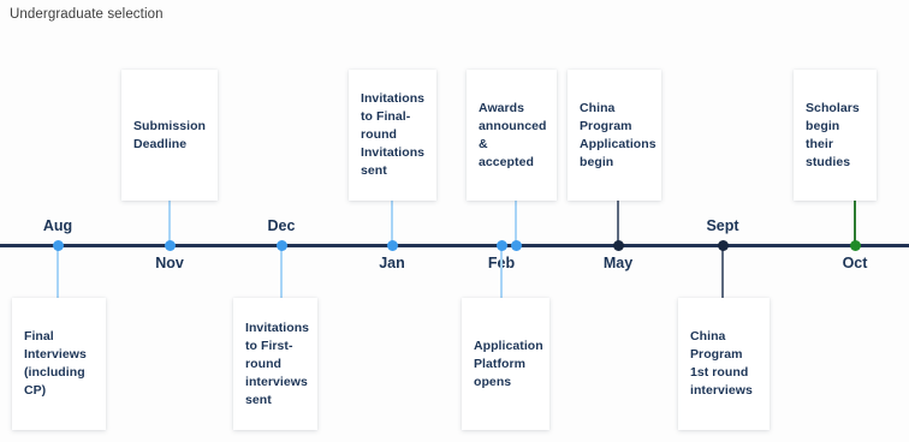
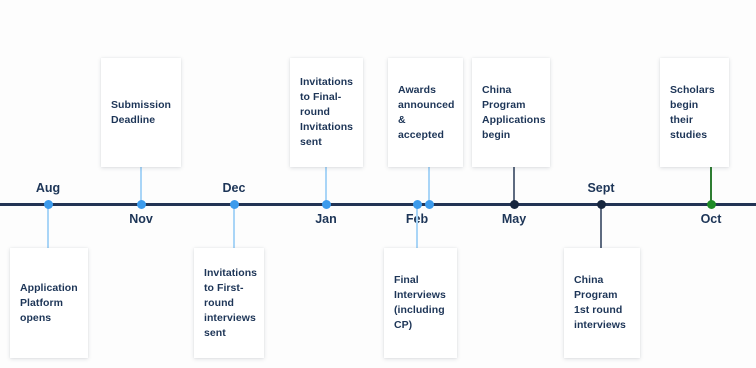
- Undergraduate selection
  Aug
  Nov
  Dec
  Jan
  May
  Sept
  Oct
  Submission Deadline
  Invitations to Final-round Invitations sent
  Awards announced & accepted
  China Program Applications begin
  Scholars begin their studies
- Final Interviews (including CP)
+ Application Platform opens
  Invitations to First-round interviews sent
- Application Platform opens
+ Final Interviews (including CP)
  China Program 1st round interviews
